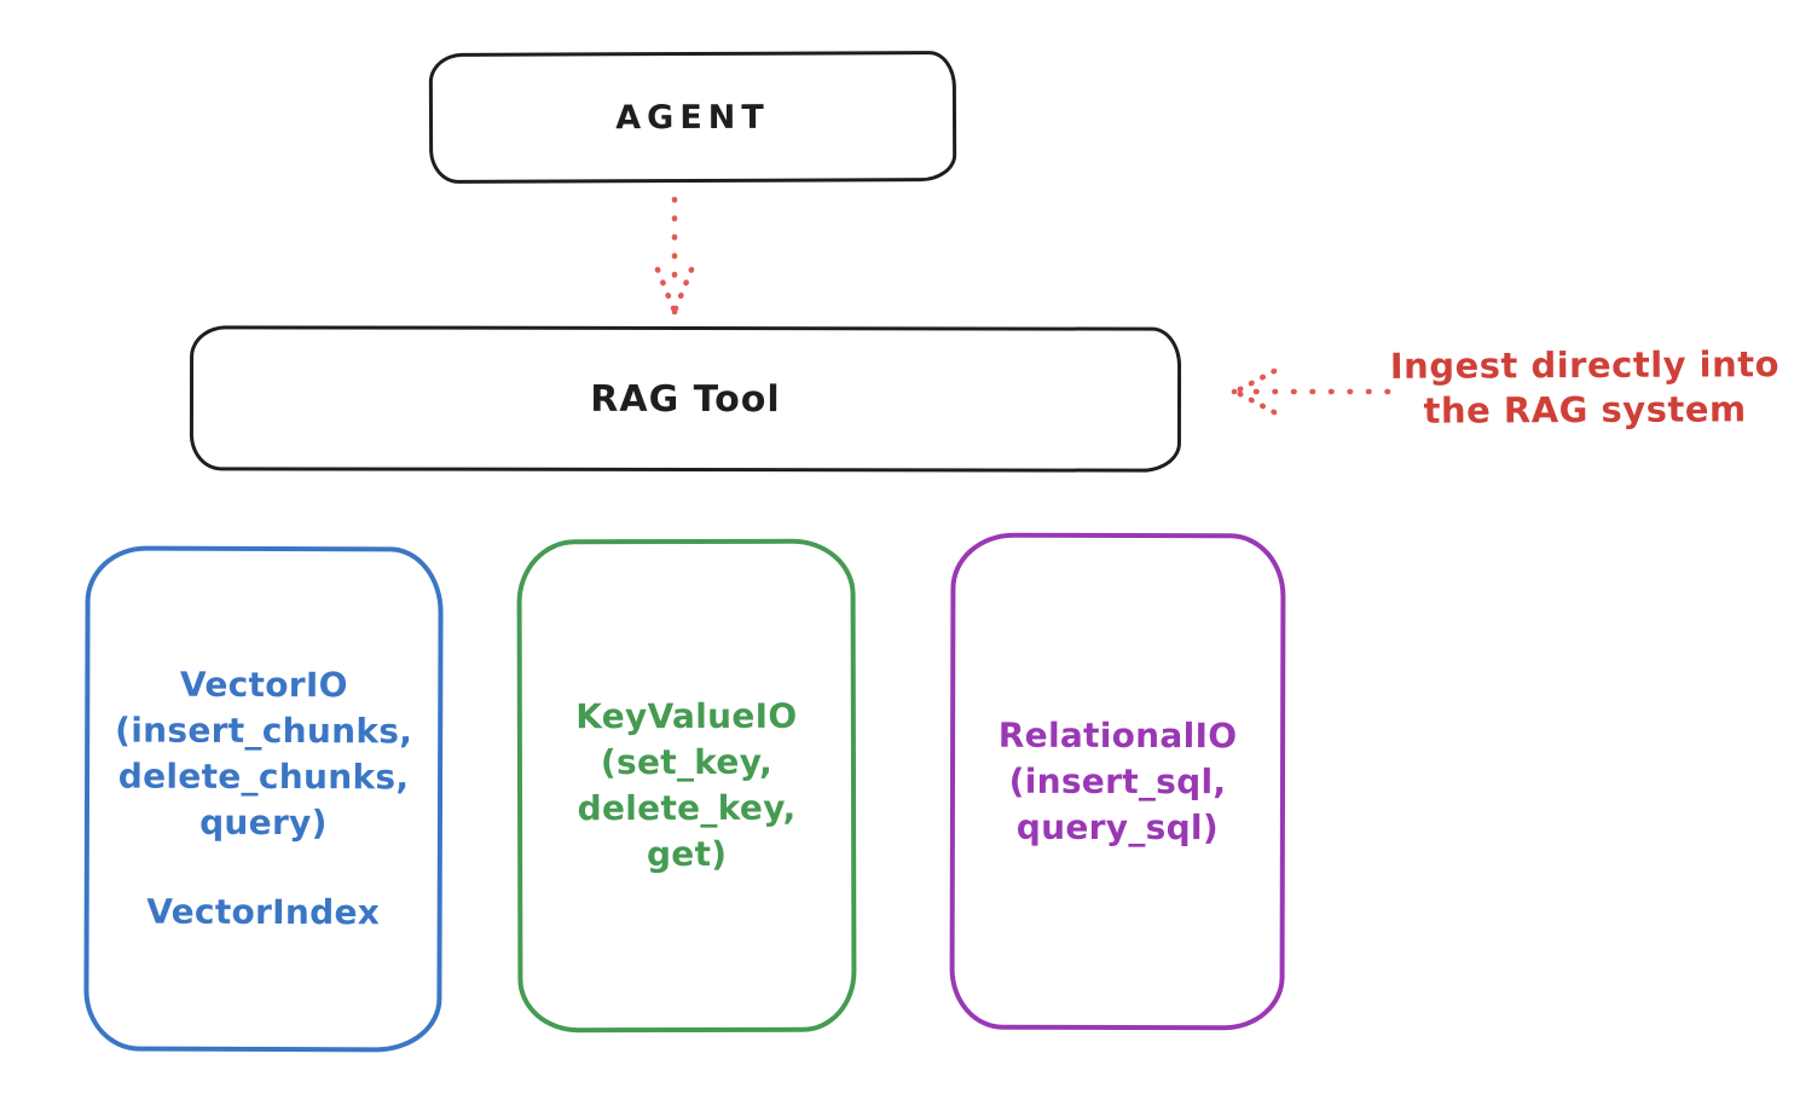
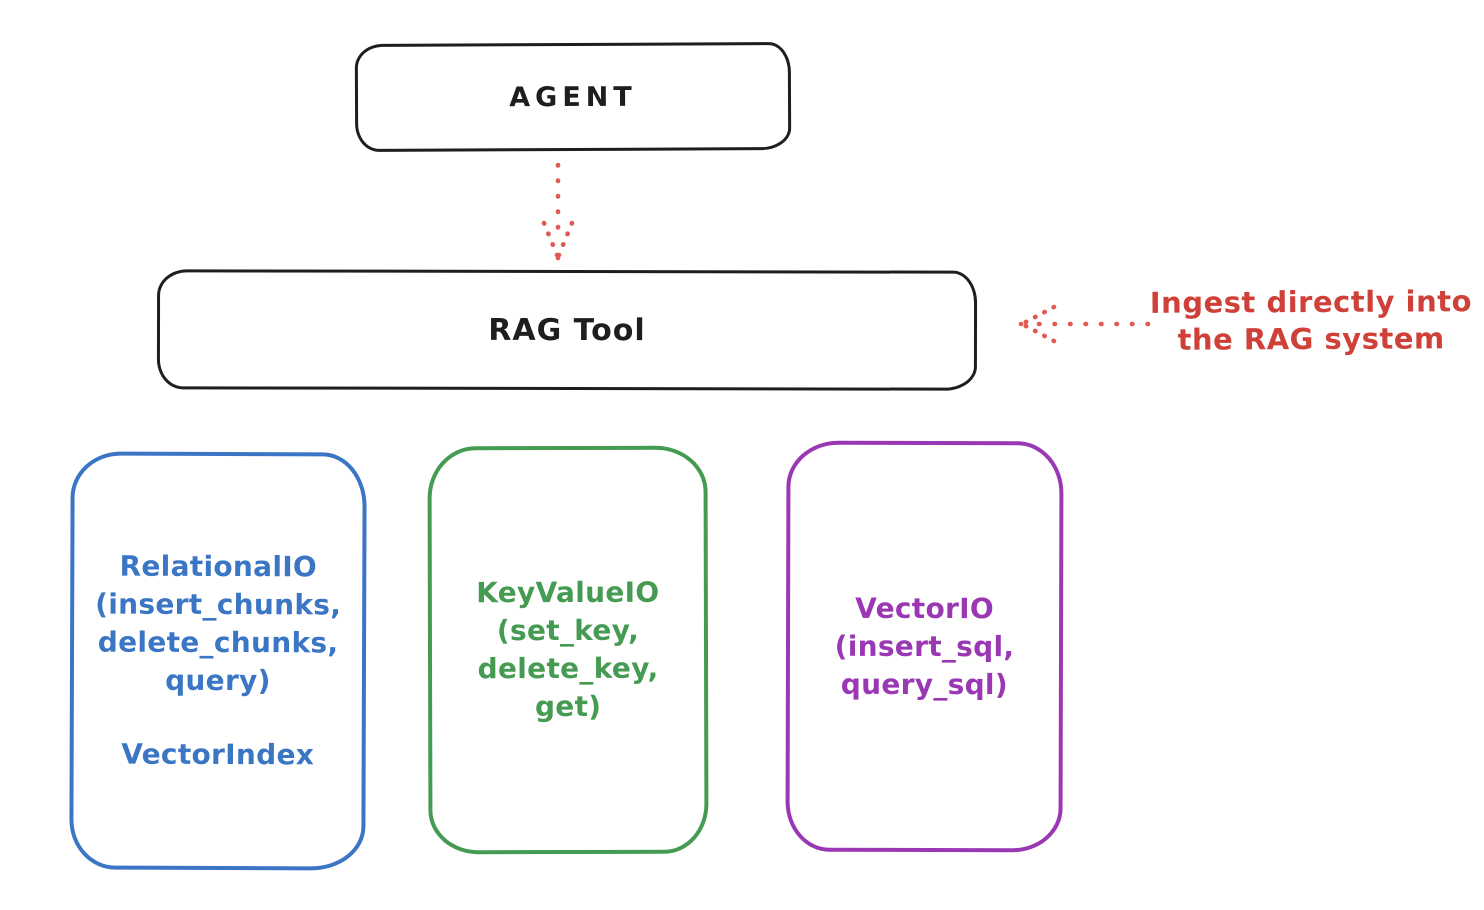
  AGENT
  RAG Tool
  Ingest directly into
  the RAG system
- VectorIO
+ RelationalIO
  (insert_chunks,
  delete_chunks,
  query)
  VectorIndex
  KeyValueIO
  (set_key,
  delete_key, get)
- RelationalIO
+ VectorIO
  (insert_sql,
  query_sql)
